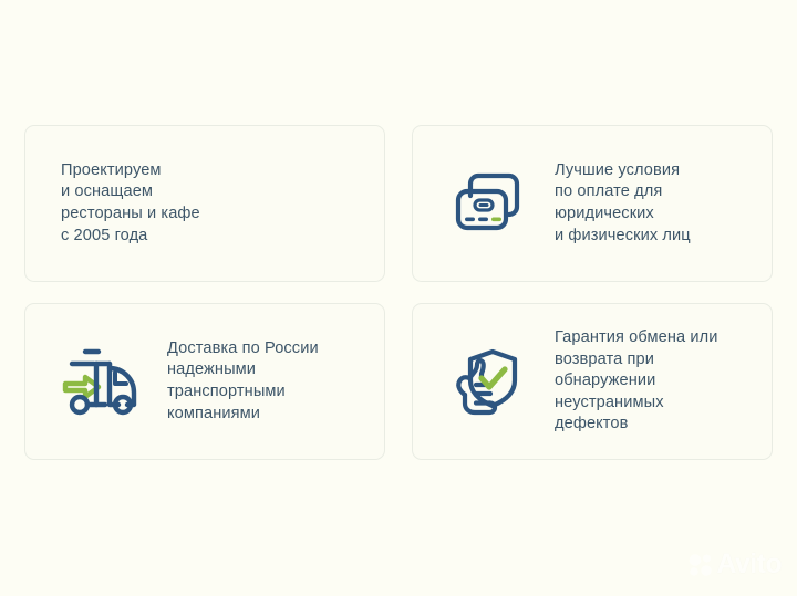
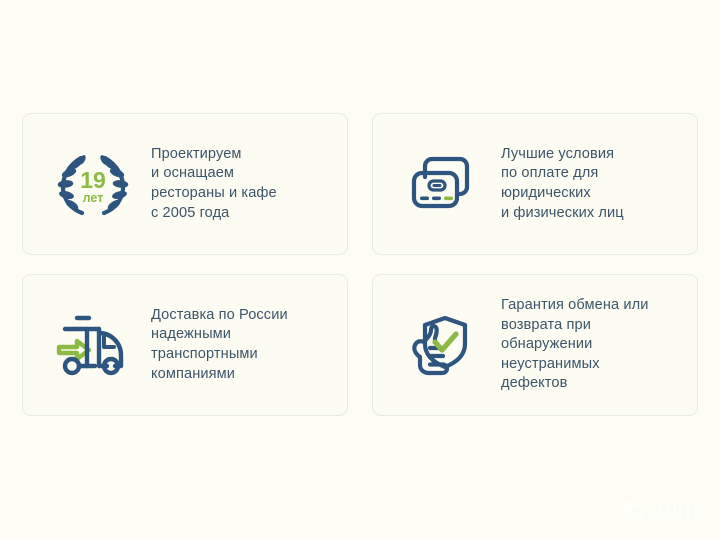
+ 19
+ лет
  Проектируем
  и оснащаем
  рестораны и кафе
  с 2005 года
  Лучшие условия
  по оплате для
  юридических
  и физических лиц
  Доставка по России
  надежными
  транспортными
  компаниями
  Гарантия обмена или
  возврата при
  обнаружении
  неустранимых
  дефектов
